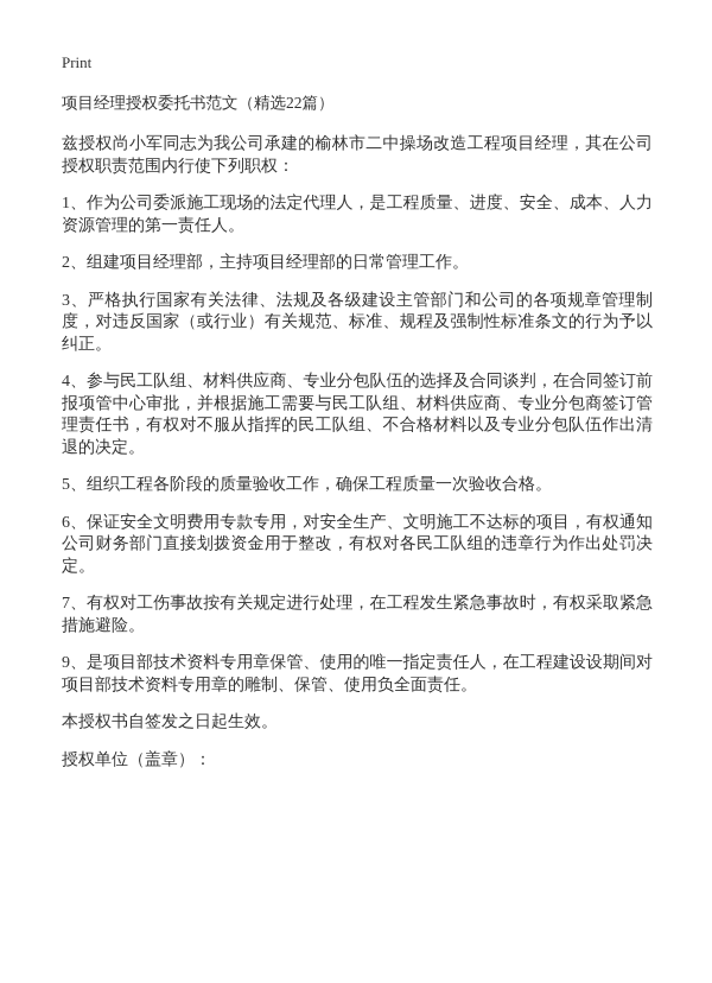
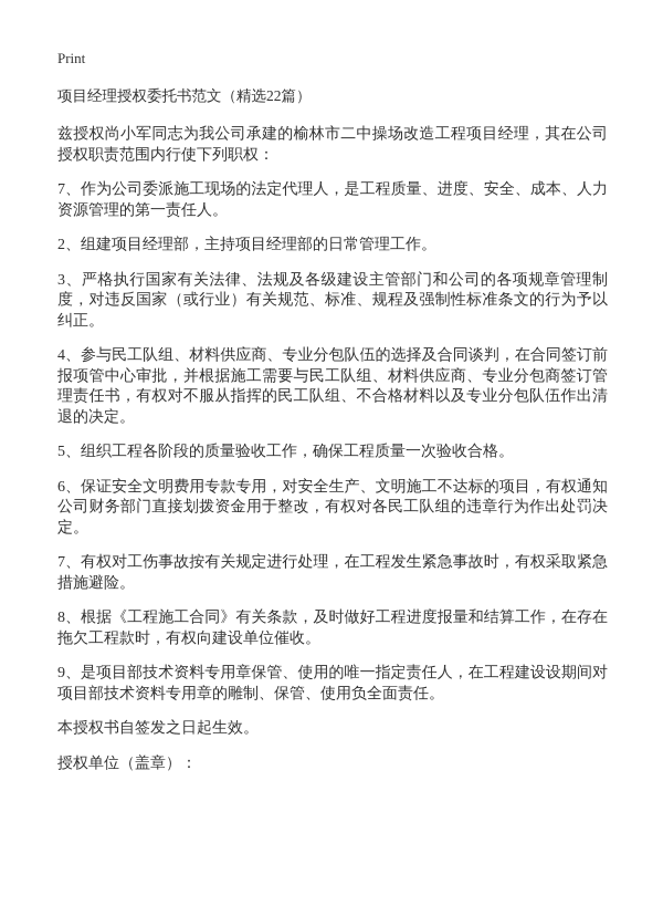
  Print
  项目经理授权委托书范文（精选22篇）
  兹授权尚小军同志为我公司承建的榆林市二中操场改造工程项目经理，其在公司授权职责范围内行使下列职权：
- 1、作为公司委派施工现场的法定代理人，是工程质量、进度、安全、成本、人力资源管理的第一责任人。
+ 7、作为公司委派施工现场的法定代理人，是工程质量、进度、安全、成本、人力资源管理的第一责任人。
  2、组建项目经理部，主持项目经理部的日常管理工作。
  3、严格执行国家有关法律、法规及各级建设主管部门和公司的各项规章管理制度，对违反国家（或行业）有关规范、标准、规程及强制性标准条文的行为予以纠正。
  4、参与民工队组、材料供应商、专业分包队伍的选择及合同谈判，在合同签订前报项管中心审批，并根据施工需要与民工队组、材料供应商、专业分包商签订管理责任书，有权对不服从指挥的民工队组、不合格材料以及专业分包队伍作出清退的决定。
  5、组织工程各阶段的质量验收工作，确保工程质量一次验收合格。
  6、保证安全文明费用专款专用，对安全生产、文明施工不达标的项目，有权通知公司财务部门直接划拨资金用于整改，有权对各民工队组的违章行为作出处罚决定。
  7、有权对工伤事故按有关规定进行处理，在工程发生紧急事故时，有权采取紧急措施避险。
+ 8、根据《工程施工合同》有关条款，及时做好工程进度报量和结算工作，在存在拖欠工程款时，有权向建设单位催收。
  9、是项目部技术资料专用章保管、使用的唯一指定责任人，在工程建设设期间对项目部技术资料专用章的雕制、保管、使用负全面责任。
  本授权书自签发之日起生效。
  授权单位（盖章）：
